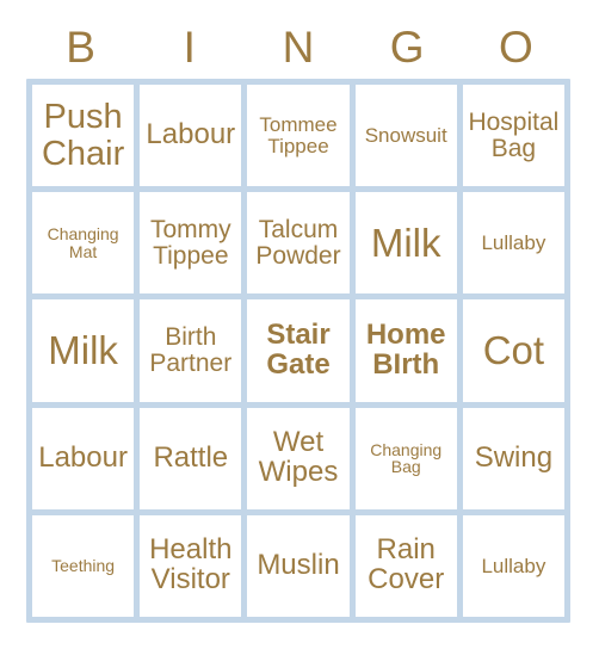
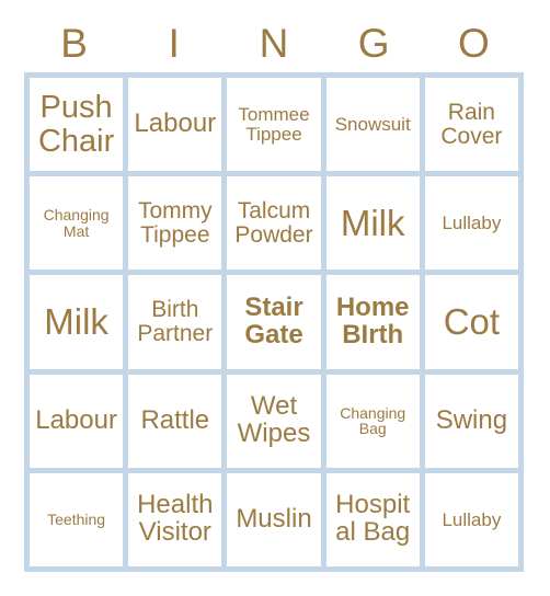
  B
  I
  N
  G
  O
  Push Chair
  Labour
  Tommee Tippee
  Snowsuit
- Hospital Bag
+ Rain Cover
  Changing Mat
  Tommy Tippee
  Talcum Powder
  Milk
  Lullaby
  Milk
  Birth Partner
  Stair Gate
  Home BIrth
  Cot
  Labour
  Rattle
  Wet Wipes
  Changing Bag
  Swing
  Teething
  Health Visitor
  Muslin
- Rain Cover
+ Hospital Bag
  Lullaby
